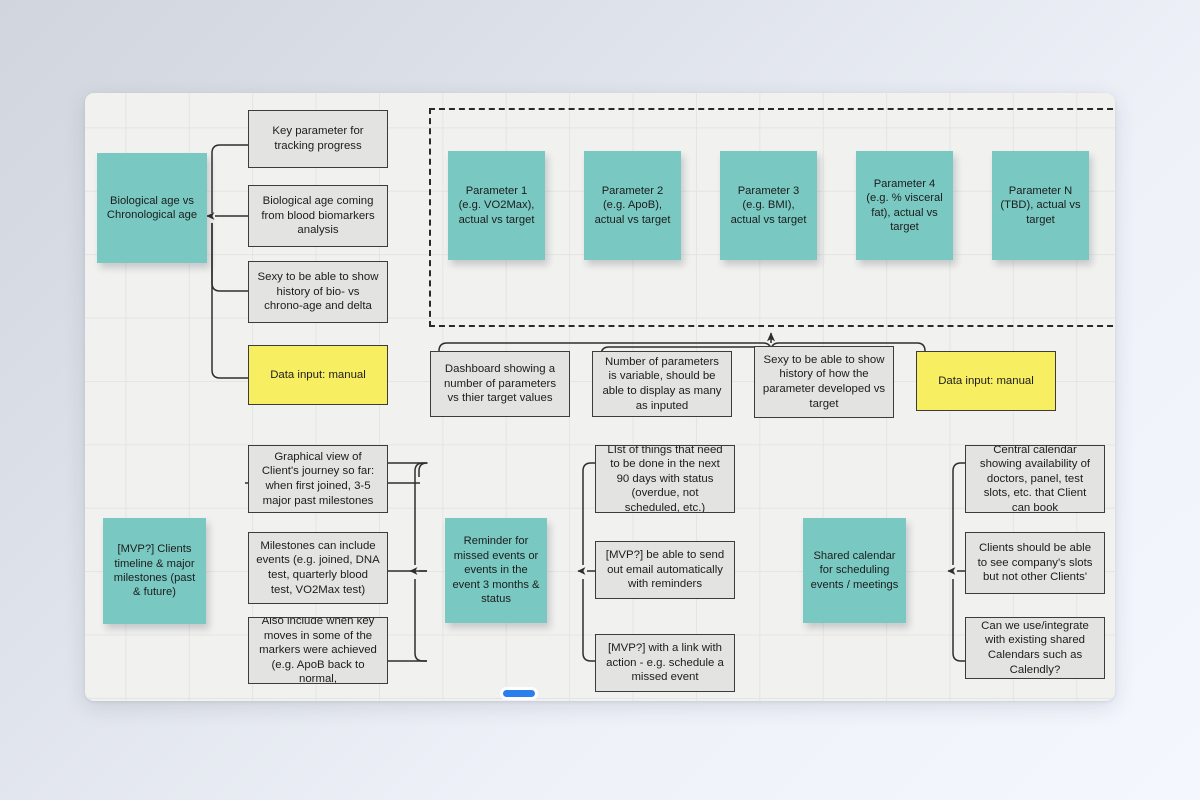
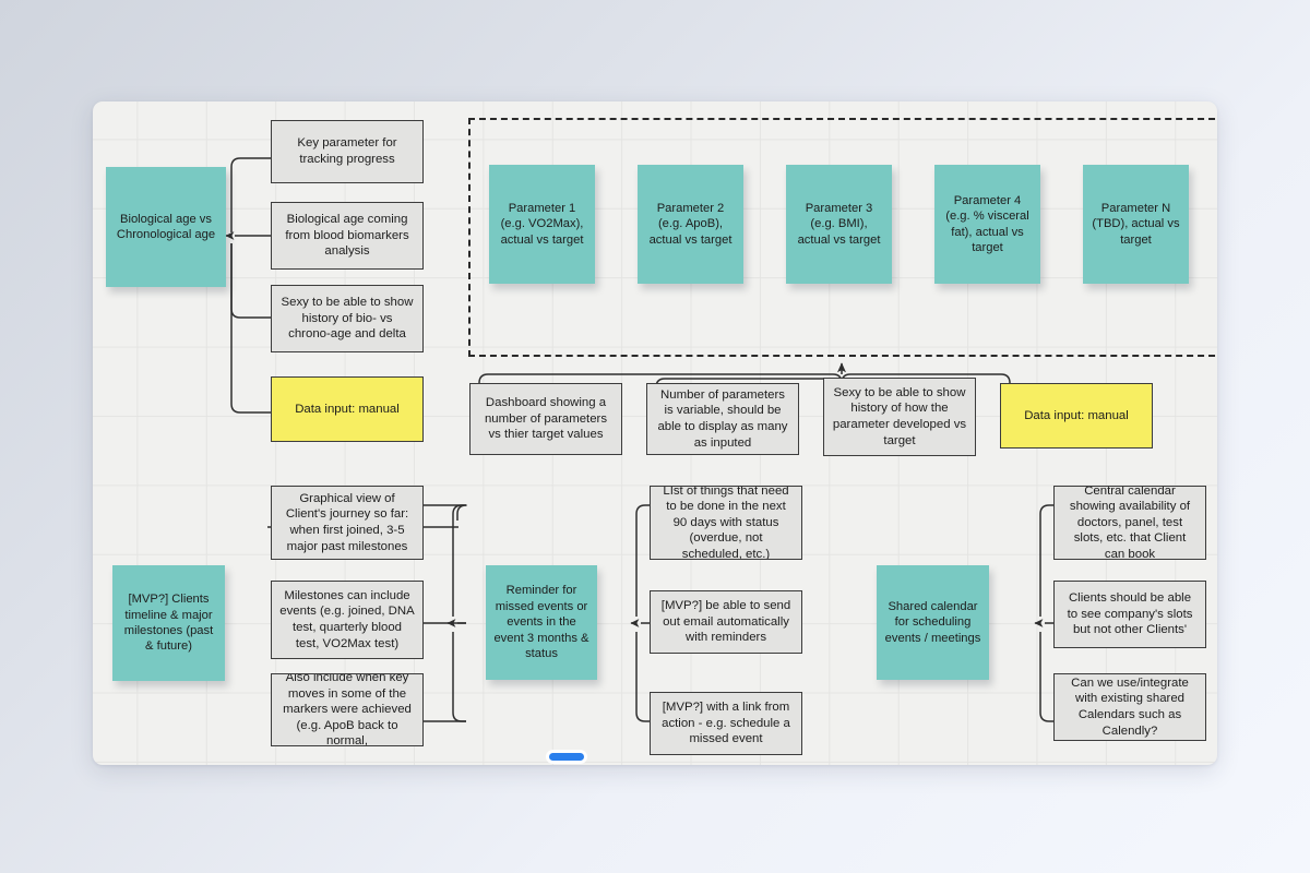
  Biological age vs Chronological age
  Key parameter for tracking progress
  Biological age coming from blood biomarkers analysis
  Sexy to be able to show history of bio- vs chrono-age and delta
  Data input: manual
  Parameter 1 (e.g. VO2Max), actual vs target
  Parameter 2 (e.g. ApoB), actual vs target
  Parameter 3 (e.g. BMI), actual vs target
  Parameter 4 (e.g. % visceral fat), actual vs target
  Parameter N (TBD), actual vs target
  Dashboard showing a number of parameters vs thier target values
  Number of parameters is variable, should be able to display as many as inputed
  Sexy to be able to show history of how the parameter developed vs target
  Data input: manual
  [MVP?] Clients timeline & major milestones (past & future)
  Graphical view of Client's journey so far: when first joined, 3-5 major past milestones
  Milestones can include events (e.g. joined, DNA test, quarterly blood test, VO2Max test)
  Also include when key moves in some of the markers were achieved (e.g. ApoB back to normal,
  Reminder for missed events or events in the event 3 months & status
  LIst of things that need to be done in the next 90 days with status (overdue, not scheduled, etc.)
  [MVP?] be able to send out email automatically with reminders
- [MVP?] with a link with action - e.g. schedule a missed event
+ [MVP?] with a link from action - e.g. schedule a missed event
  Shared calendar for scheduling events / meetings
  Central calendar showing availability of doctors, panel, test slots, etc. that Client can book
  Clients should be able to see company's slots but not other Clients'
  Can we use/integrate with existing shared Calendars such as Calendly?
